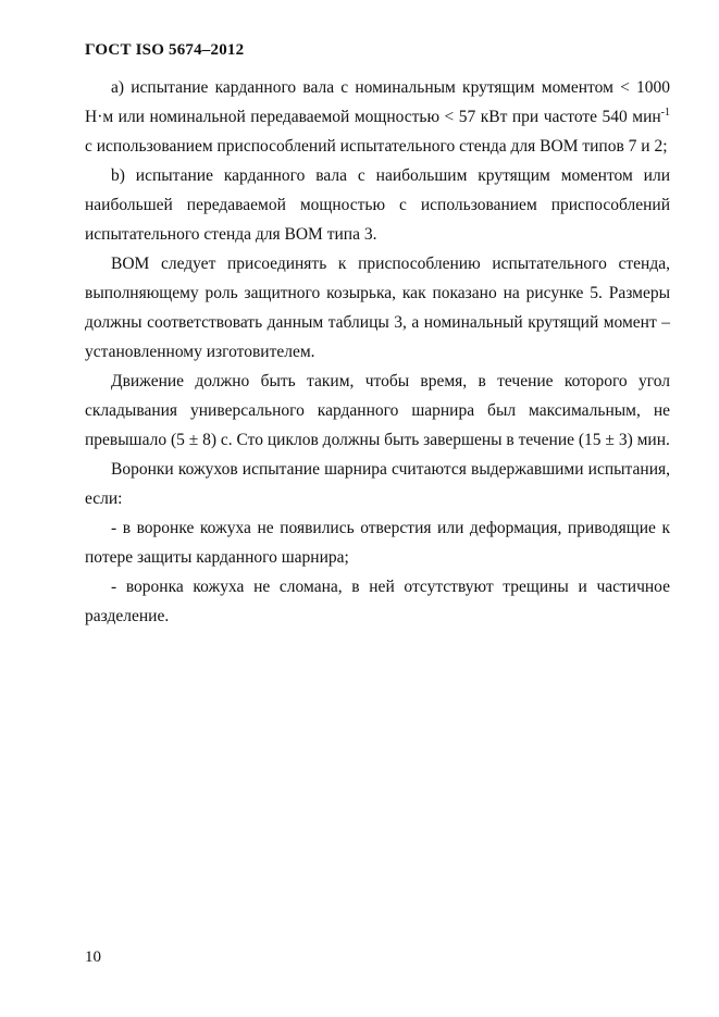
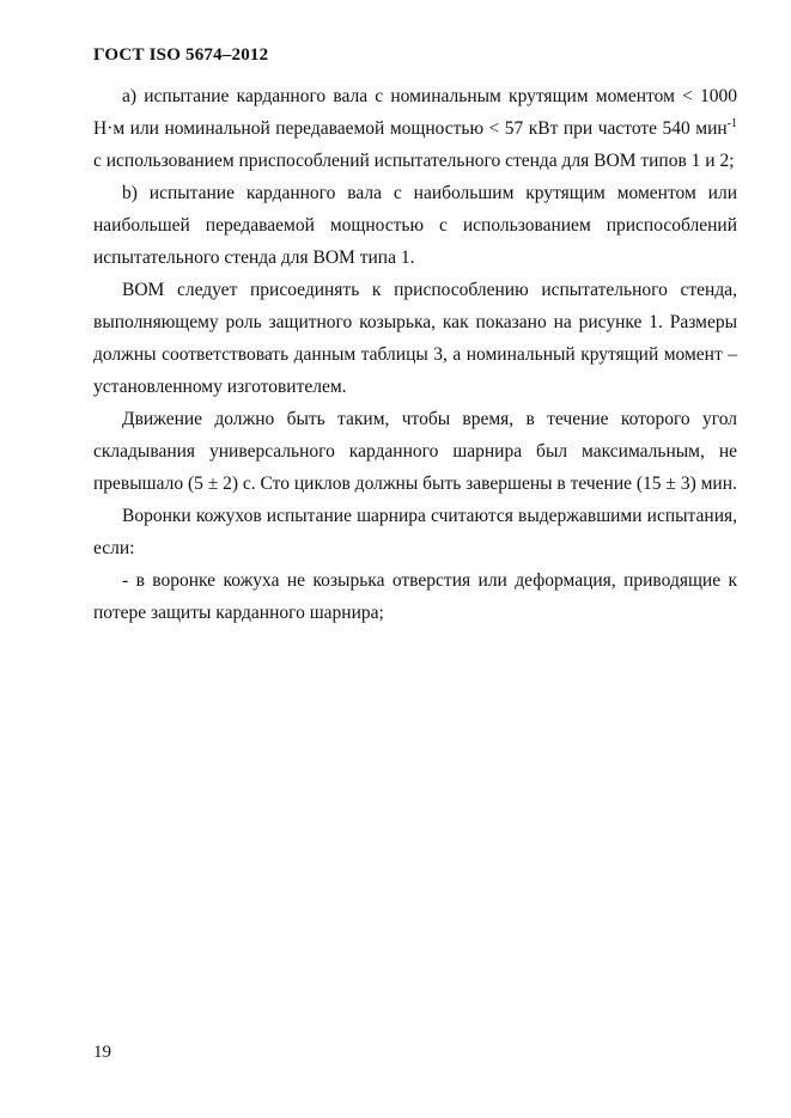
  ГОСТ ISO 5674–2012
- а) испытание карданного вала с номинальным крутящим моментом < 1000 Н·м или номинальной передаваемой мощностью < 57 кВт при частоте 540 мин-1 с использованием приспособлений испытательного стенда для ВОМ типов 7 и 2;
+ а) испытание карданного вала с номинальным крутящим моментом < 1000 Н·м или номинальной передаваемой мощностью < 57 кВт при частоте 540 мин-1 с использованием приспособлений испытательного стенда для ВОМ типов 1 и 2;
- b) испытание карданного вала с наибольшим крутящим моментом или наибольшей передаваемой мощностью с использованием приспособлений испытательного стенда для ВОМ типа 3.
+ b) испытание карданного вала с наибольшим крутящим моментом или наибольшей передаваемой мощностью с использованием приспособлений испытательного стенда для ВОМ типа 1.
- ВОМ следует присоединять к приспособлению испытательного стенда, выполняющему роль защитного козырька, как показано на рисунке 5. Размеры должны соответствовать данным таблицы 3, а номинальный крутящий момент – установленному изготовителем.
+ ВОМ следует присоединять к приспособлению испытательного стенда, выполняющему роль защитного козырька, как показано на рисунке 1. Размеры должны соответствовать данным таблицы 3, а номинальный крутящий момент – установленному изготовителем.
- Движение должно быть таким, чтобы время, в течение которого угол складывания универсального карданного шарнира был максимальным, не превышало (5 ± 8) с. Сто циклов должны быть завершены в течение (15 ± 3) мин.
+ Движение должно быть таким, чтобы время, в течение которого угол складывания универсального карданного шарнира был максимальным, не превышало (5 ± 2) с. Сто циклов должны быть завершены в течение (15 ± 3) мин.
  Воронки кожухов испытание шарнира считаются выдержавшими испытания, если:
- - в воронке кожуха не появились отверстия или деформация, приводящие к потере защиты карданного шарнира;
+ - в воронке кожуха не козырька отверстия или деформация, приводящие к потере защиты карданного шарнира;
- - воронка кожуха не сломана, в ней отсутствуют трещины и частичное разделение.
- 10
+ 19
